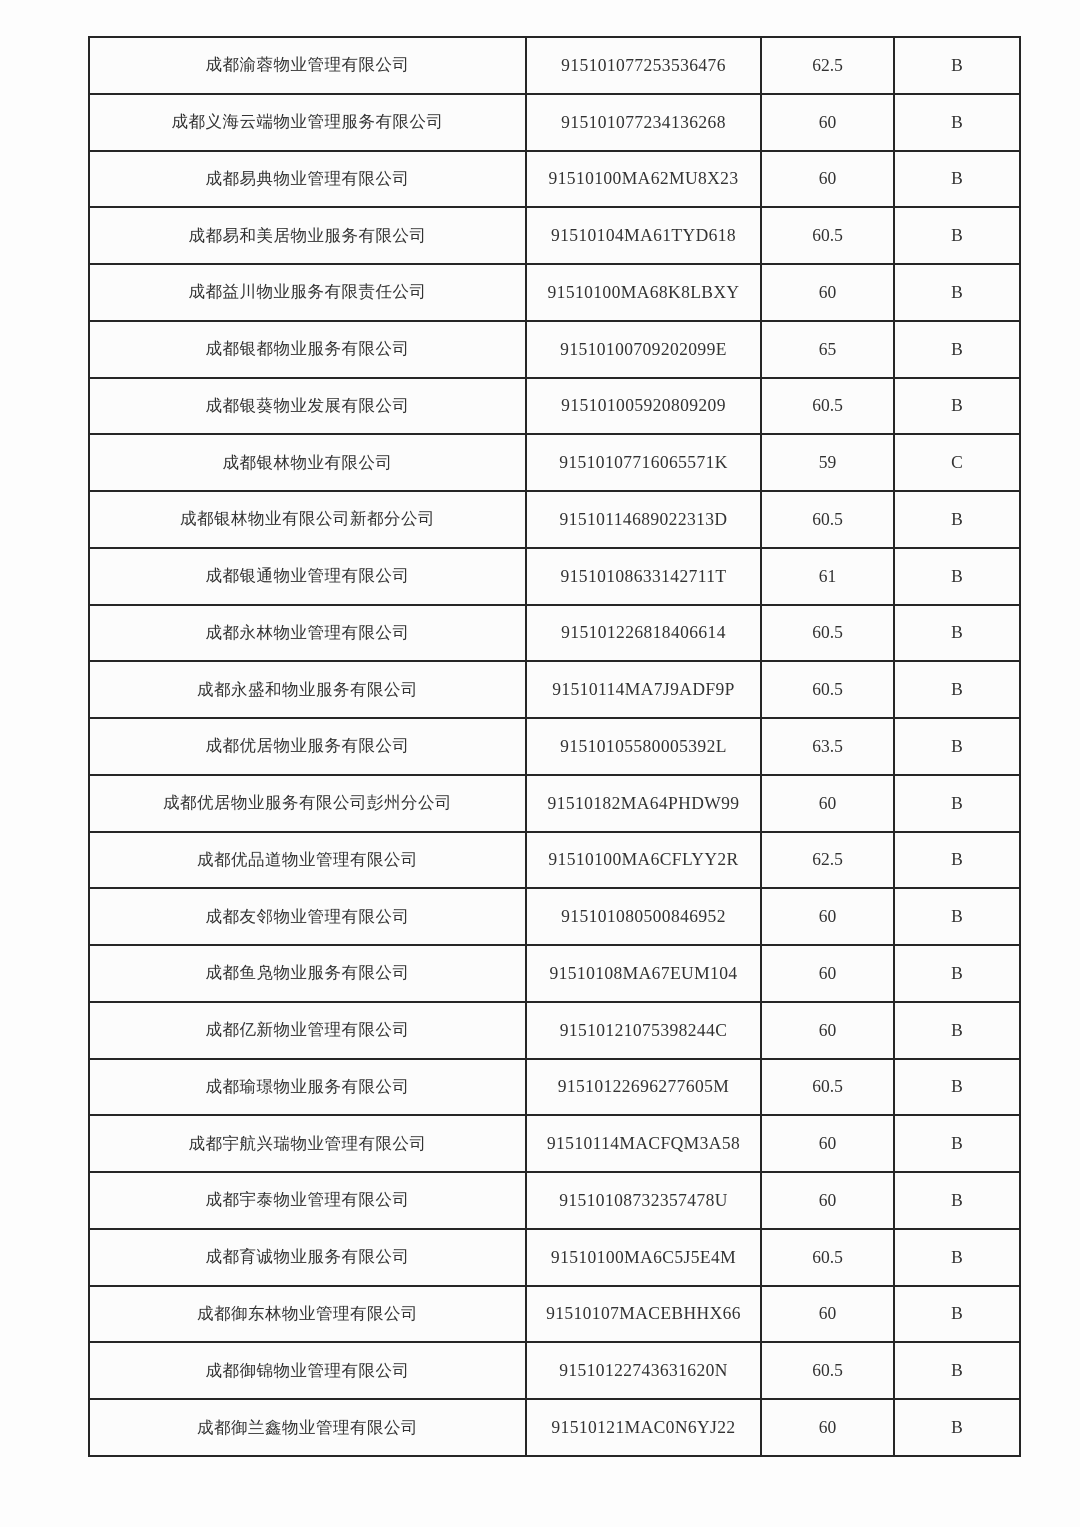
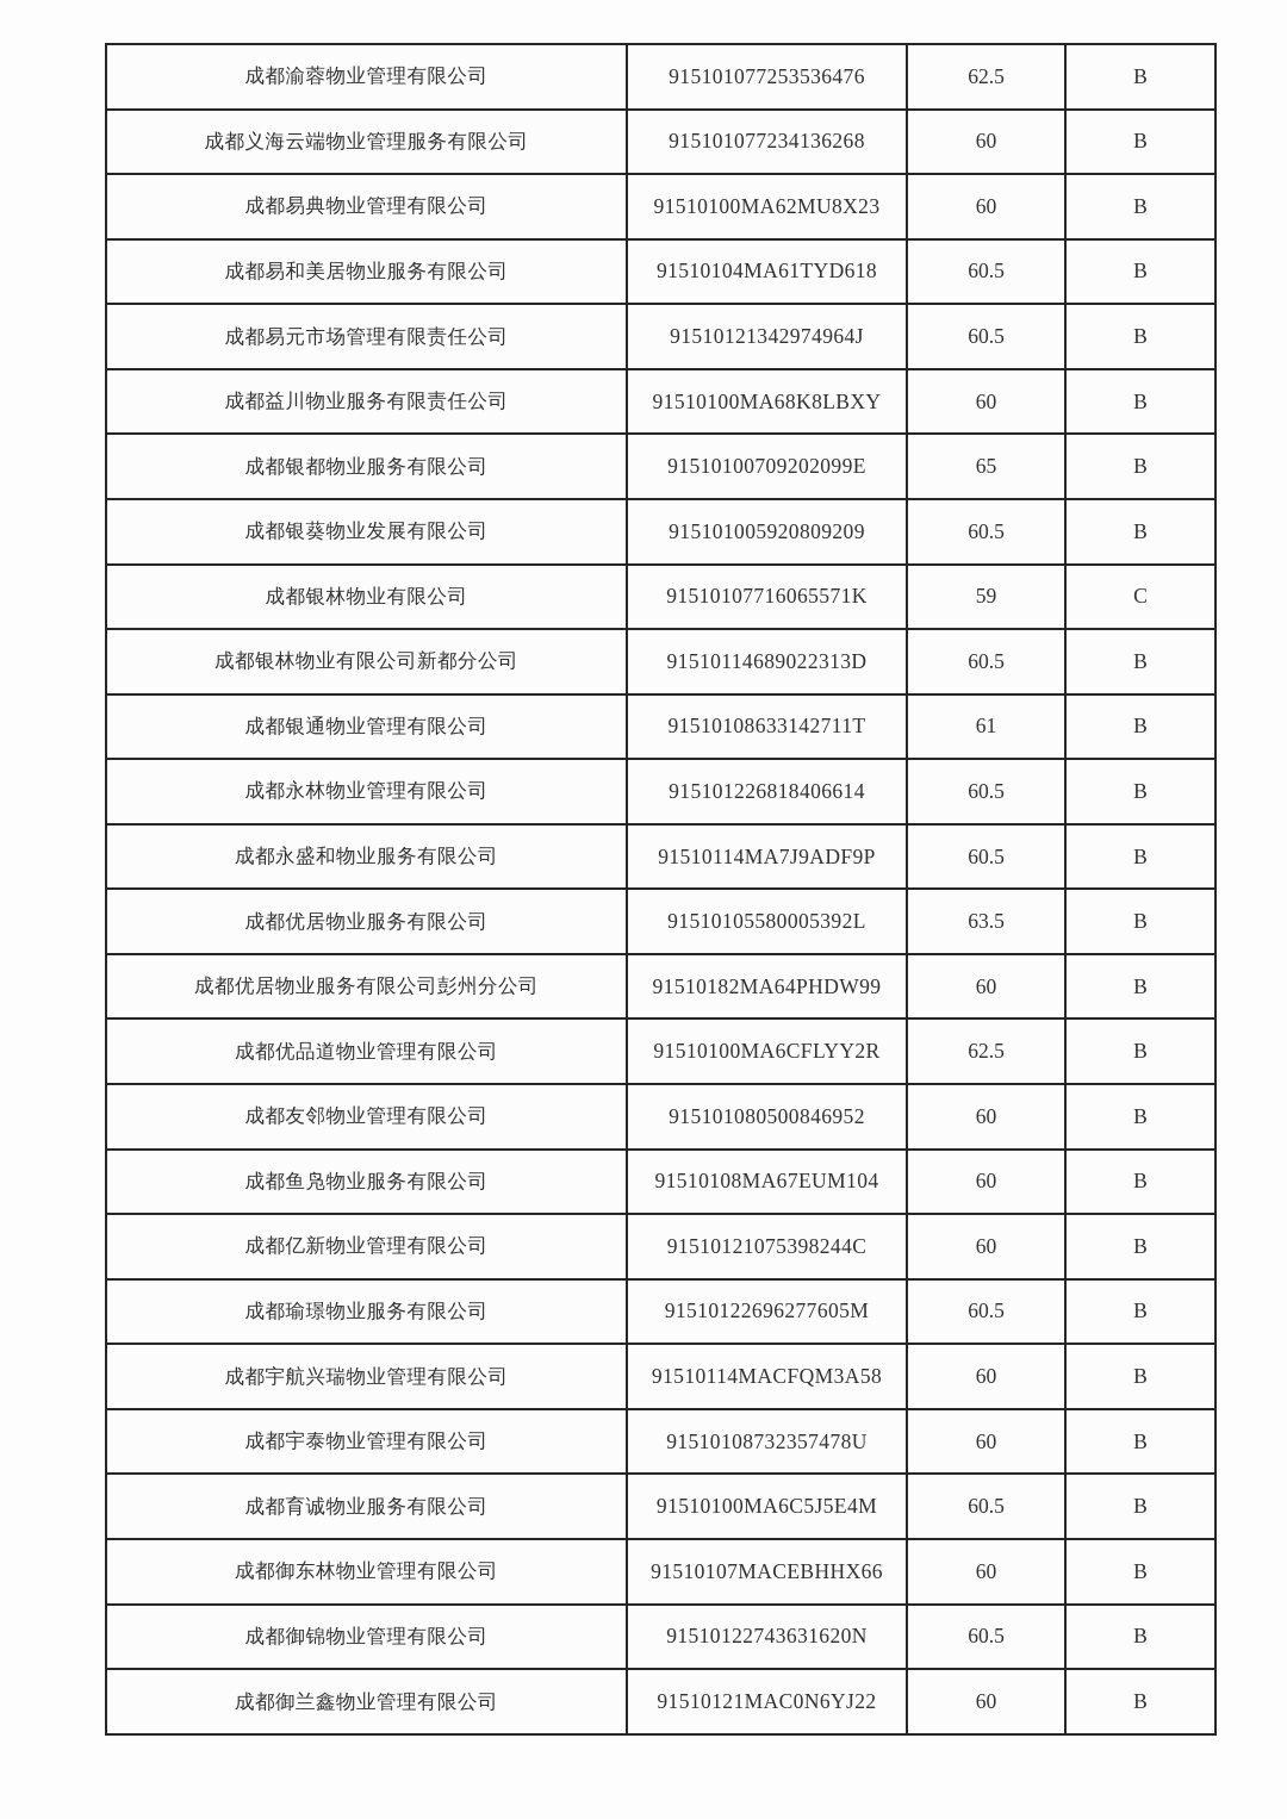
  成都渝蓉物业管理有限公司	915101077253536476	62.5	B
  成都义海云端物业管理服务有限公司	915101077234136268	60	B
  成都易典物业管理有限公司	91510100MA62MU8X23	60	B
  成都易和美居物业服务有限公司	91510104MA61TYD618	60.5	B
+ 成都易元市场管理有限责任公司	91510121342974964J	60.5	B
  成都益川物业服务有限责任公司	91510100MA68K8LBXY	60	B
  成都银都物业服务有限公司	91510100709202099E	65	B
  成都银葵物业发展有限公司	915101005920809209	60.5	B
  成都银林物业有限公司	91510107716065571K	59	C
  成都银林物业有限公司新都分公司	91510114689022313D	60.5	B
  成都银通物业管理有限公司	91510108633142711T	61	B
  成都永林物业管理有限公司	915101226818406614	60.5	B
  成都永盛和物业服务有限公司	91510114MA7J9ADF9P	60.5	B
  成都优居物业服务有限公司	91510105580005392L	63.5	B
  成都优居物业服务有限公司彭州分公司	91510182MA64PHDW99	60	B
  成都优品道物业管理有限公司	91510100MA6CFLYY2R	62.5	B
  成都友邻物业管理有限公司	915101080500846952	60	B
  成都鱼凫物业服务有限公司	91510108MA67EUM104	60	B
  成都亿新物业管理有限公司	91510121075398244C	60	B
  成都瑜璟物业服务有限公司	91510122696277605M	60.5	B
  成都宇航兴瑞物业管理有限公司	91510114MACFQM3A58	60	B
  成都宇泰物业管理有限公司	91510108732357478U	60	B
  成都育诚物业服务有限公司	91510100MA6C5J5E4M	60.5	B
  成都御东林物业管理有限公司	91510107MACEBHHX66	60	B
  成都御锦物业管理有限公司	91510122743631620N	60.5	B
  成都御兰鑫物业管理有限公司	91510121MAC0N6YJ22	60	B
